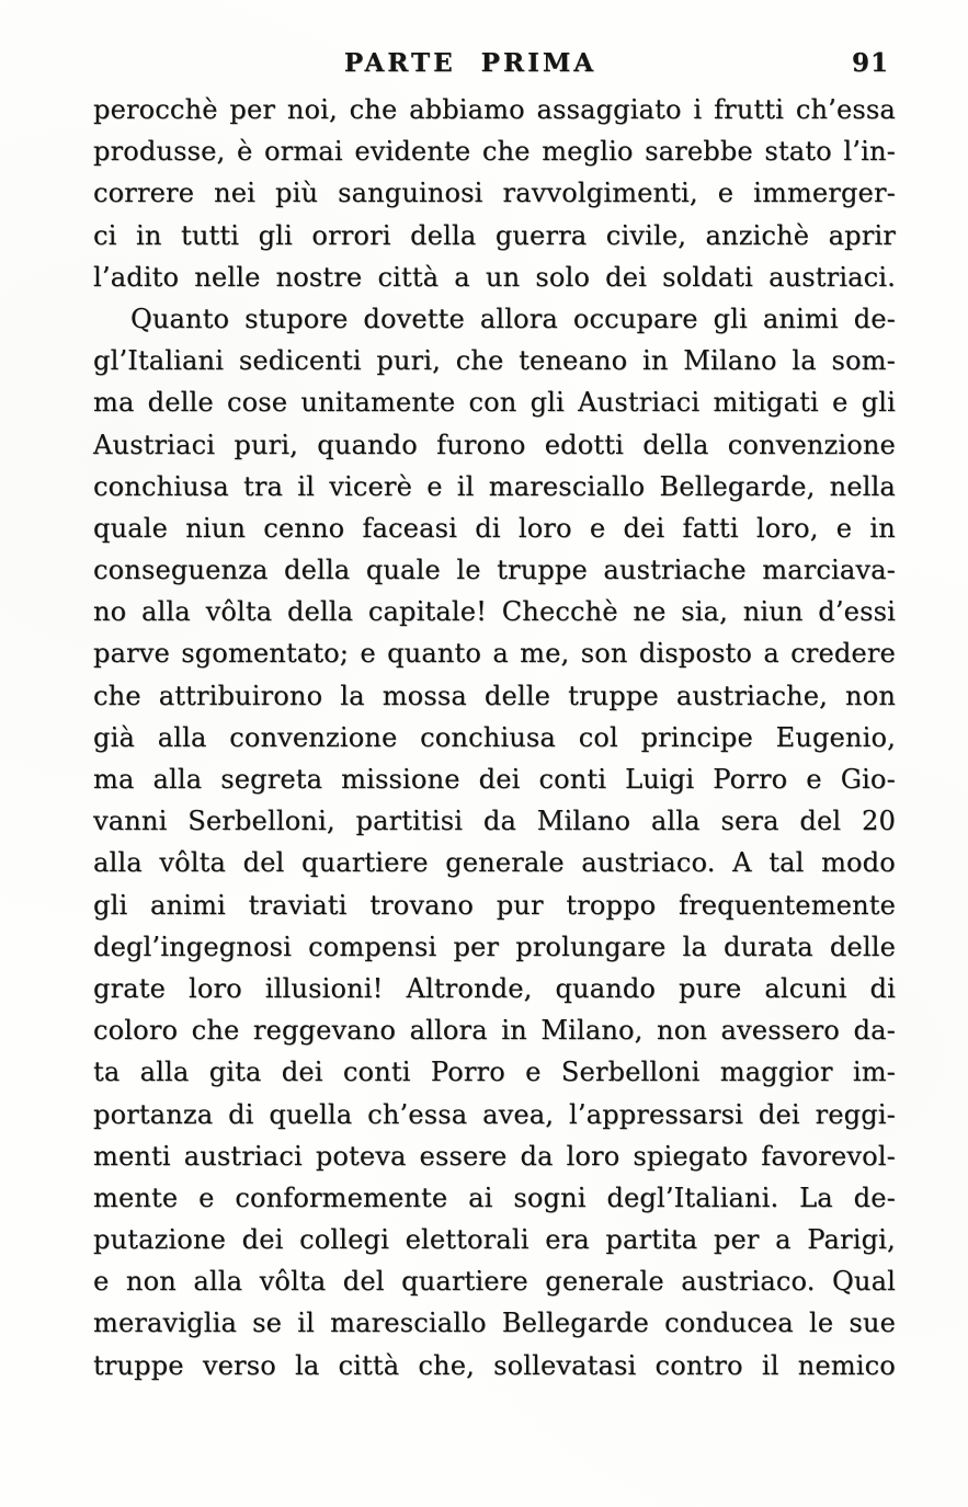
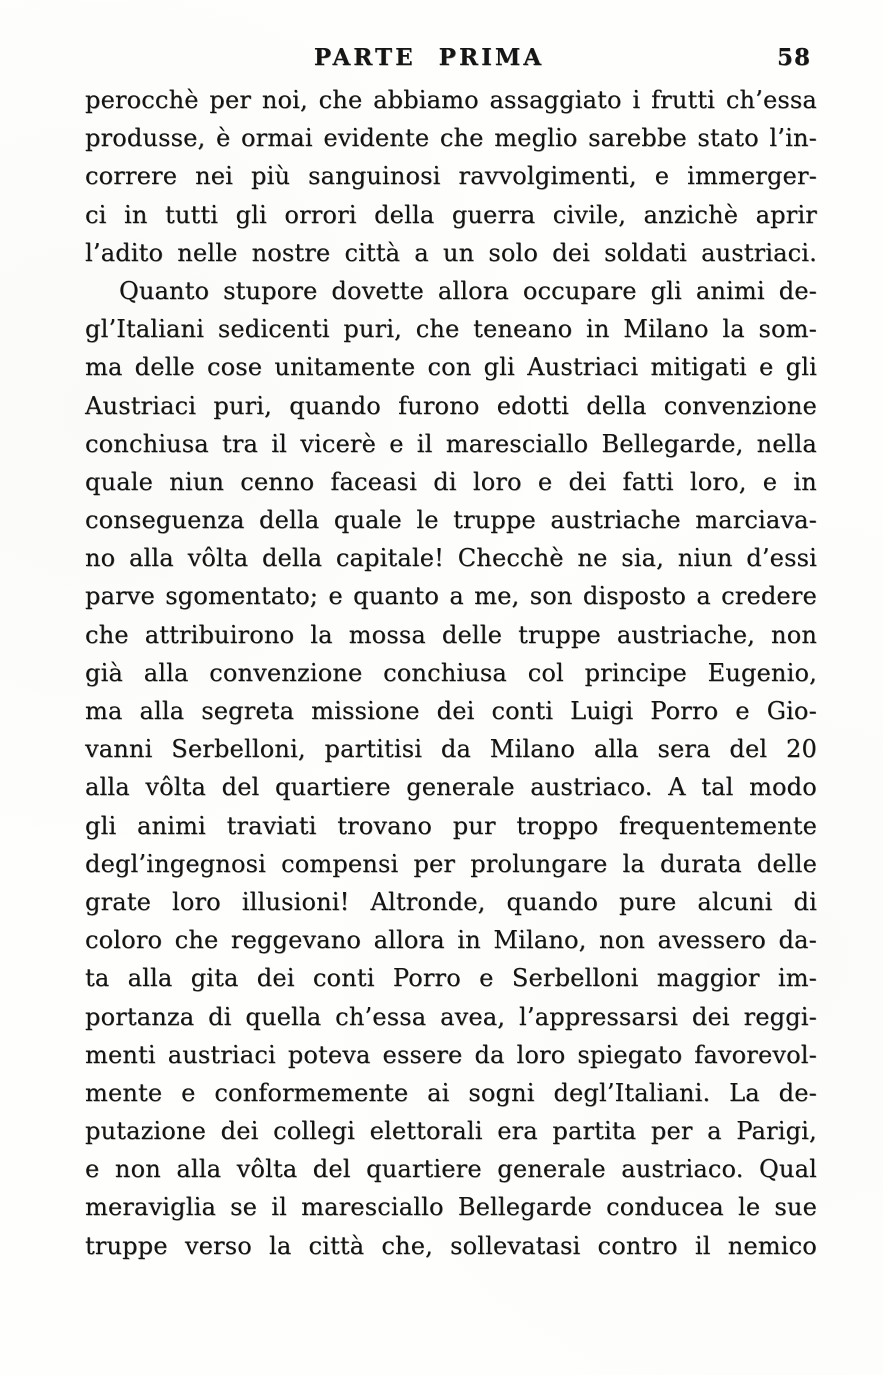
  PARTE PRIMA
- 91
+ 58
  perocchè
  per
  noi,
  che
  abbiamo
  assaggiato
  i
  frutti
  ch’essa
  produsse,
  è
  ormai
  evidente
  che
  meglio
  sarebbe
  stato
  l’in-
  correre
  nei
  più
  sanguinosi
  ravvolgimenti,
  e
  immerger-
  ci
  in
  tutti
  gli
  orrori
  della
  guerra
  civile,
  anzichè
  aprir
  l’adito
  nelle
  nostre
  città
  a
  un
  solo
  dei
  soldati
  austriaci.
  Quanto
  stupore
  dovette
  allora
  occupare
  gli
  animi
  de-
  gl’Italiani
  sedicenti
  puri,
  che
  teneano
  in
  Milano
  la
  som-
  ma
  delle
  cose
  unitamente
  con
  gli
  Austriaci
  mitigati
  e
  gli
  Austriaci
  puri,
  quando
  furono
  edotti
  della
  convenzione
  conchiusa
  tra
  il
  vicerè
  e
  il
  maresciallo
  Bellegarde,
  nella
  quale
  niun
  cenno
  faceasi
  di
  loro
  e
  dei
  fatti
  loro,
  e
  in
  conseguenza
  della
  quale
  le
  truppe
  austriache
  marciava-
  no
  alla
  vôlta
  della
  capitale!
  Checchè
  ne
  sia,
  niun
  d’essi
  parve
  sgomentato;
  e
  quanto
  a
  me,
  son
  disposto
  a
  credere
  che
  attribuirono
  la
  mossa
  delle
  truppe
  austriache,
  non
  già
  alla
  convenzione
  conchiusa
  col
  principe
  Eugenio,
  ma
  alla
  segreta
  missione
  dei
  conti
  Luigi
  Porro
  e
  Gio-
  vanni
  Serbelloni,
  partitisi
  da
  Milano
  alla
  sera
  del
  20
  alla
  vôlta
  del
  quartiere
  generale
  austriaco.
  A
  tal
  modo
  gli
  animi
  traviati
  trovano
  pur
  troppo
  frequentemente
  degl’ingegnosi
  compensi
  per
  prolungare
  la
  durata
  delle
  grate
  loro
  illusioni!
  Altronde,
  quando
  pure
  alcuni
  di
  coloro
  che
  reggevano
  allora
  in
  Milano,
  non
  avessero
  da-
  ta
  alla
  gita
  dei
  conti
  Porro
  e
  Serbelloni
  maggior
  im-
  portanza
  di
  quella
  ch’essa
  avea,
  l’appressarsi
  dei
  reggi-
  menti
  austriaci
  poteva
  essere
  da
  loro
  spiegato
  favorevol-
  mente
  e
  conformemente
  ai
  sogni
  degl’Italiani.
  La
  de-
  putazione
  dei
  collegi
  elettorali
  era
  partita
  per
  a
  Parigi,
  e
  non
  alla
  vôlta
  del
  quartiere
  generale
  austriaco.
  Qual
  meraviglia
  se
  il
  maresciallo
  Bellegarde
  conducea
  le
  sue
  truppe
  verso
  la
  città
  che,
  sollevatasi
  contro
  il
  nemico
